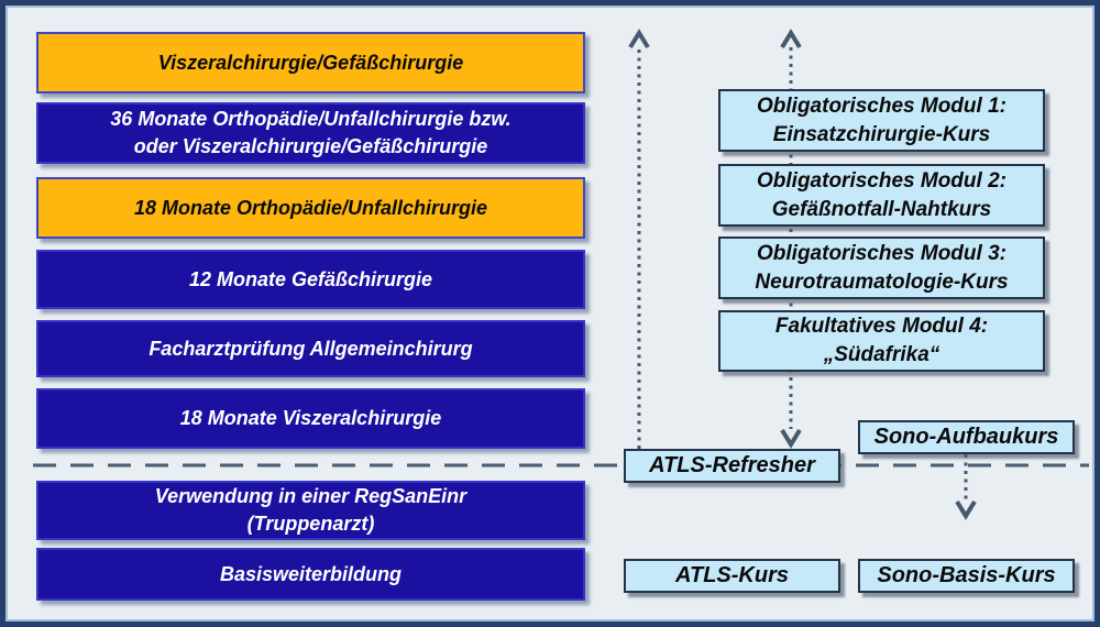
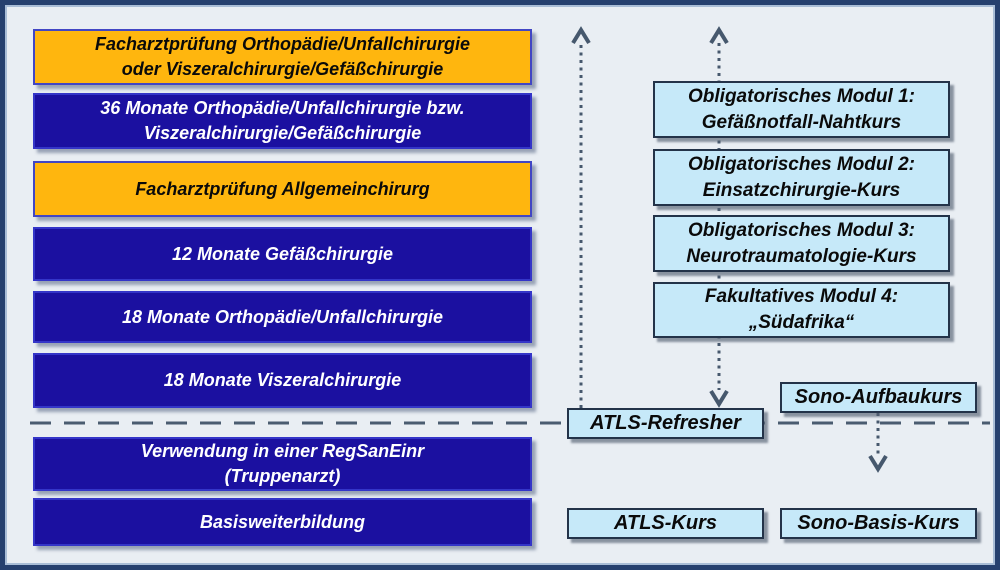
+ Facharztprüfung Orthopädie/Unfallchirurgie
- Viszeralchirurgie/Gefäßchirurgie
+ oder Viszeralchirurgie/Gefäßchirurgie
  36 Monate Orthopädie/Unfallchirurgie bzw.
- oder Viszeralchirurgie/Gefäßchirurgie
+ Viszeralchirurgie/Gefäßchirurgie
- 18 Monate Orthopädie/Unfallchirurgie
+ Facharztprüfung Allgemeinchirurg
  12 Monate Gefäßchirurgie
- Facharztprüfung Allgemeinchirurg
+ 18 Monate Orthopädie/Unfallchirurgie
  18 Monate Viszeralchirurgie
  Verwendung in einer RegSanEinr
  (Truppenarzt)
  Basisweiterbildung
  Obligatorisches Modul 1:
- Einsatzchirurgie-Kurs
+ Gefäßnotfall-Nahtkurs
  Obligatorisches Modul 2:
- Gefäßnotfall-Nahtkurs
+ Einsatzchirurgie-Kurs
  Obligatorisches Modul 3:
  Neurotraumatologie-Kurs
  Fakultatives Modul 4:
  „Südafrika“
  ATLS-Refresher
  Sono-Aufbaukurs
  ATLS-Kurs
  Sono-Basis-Kurs
